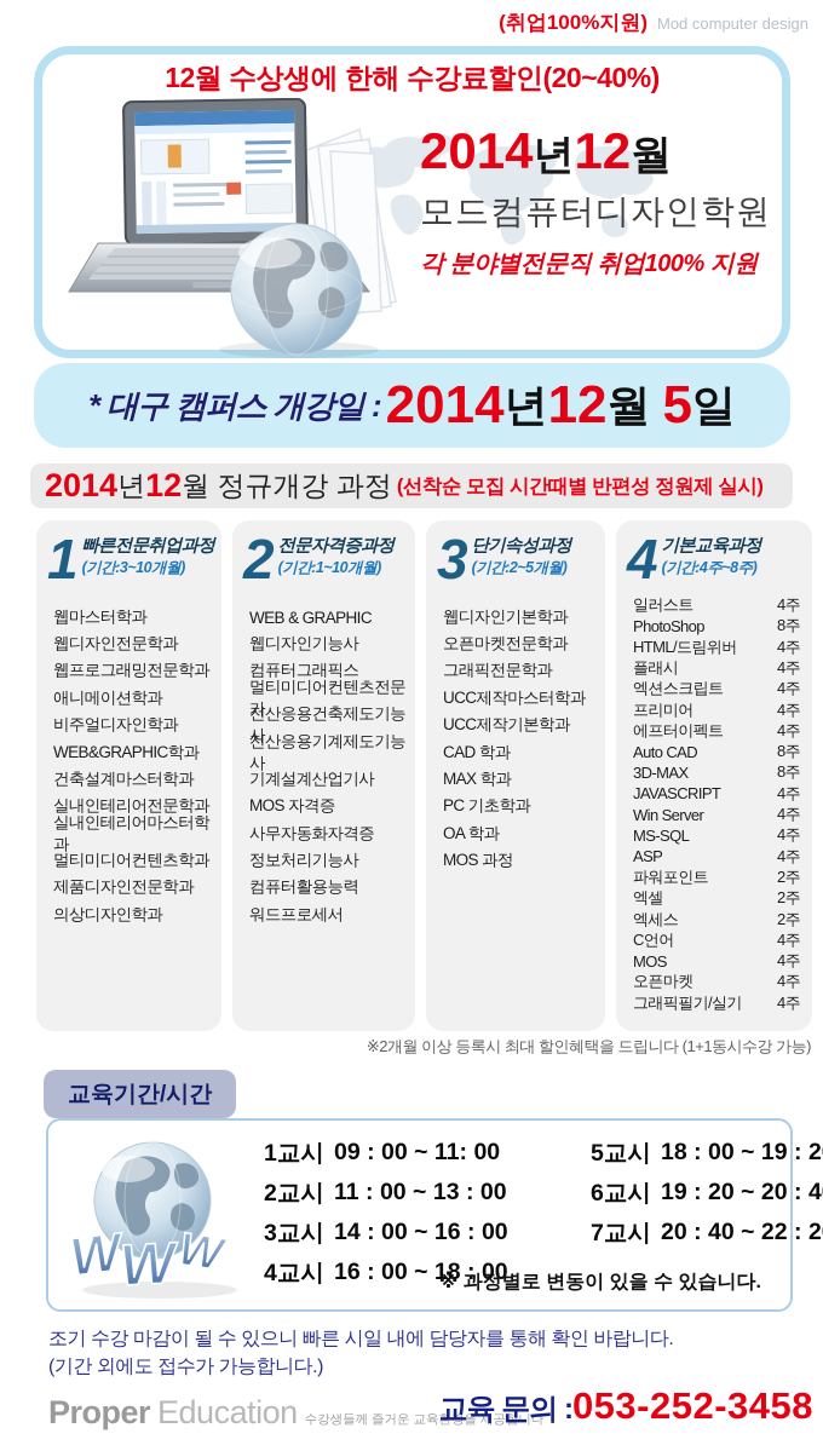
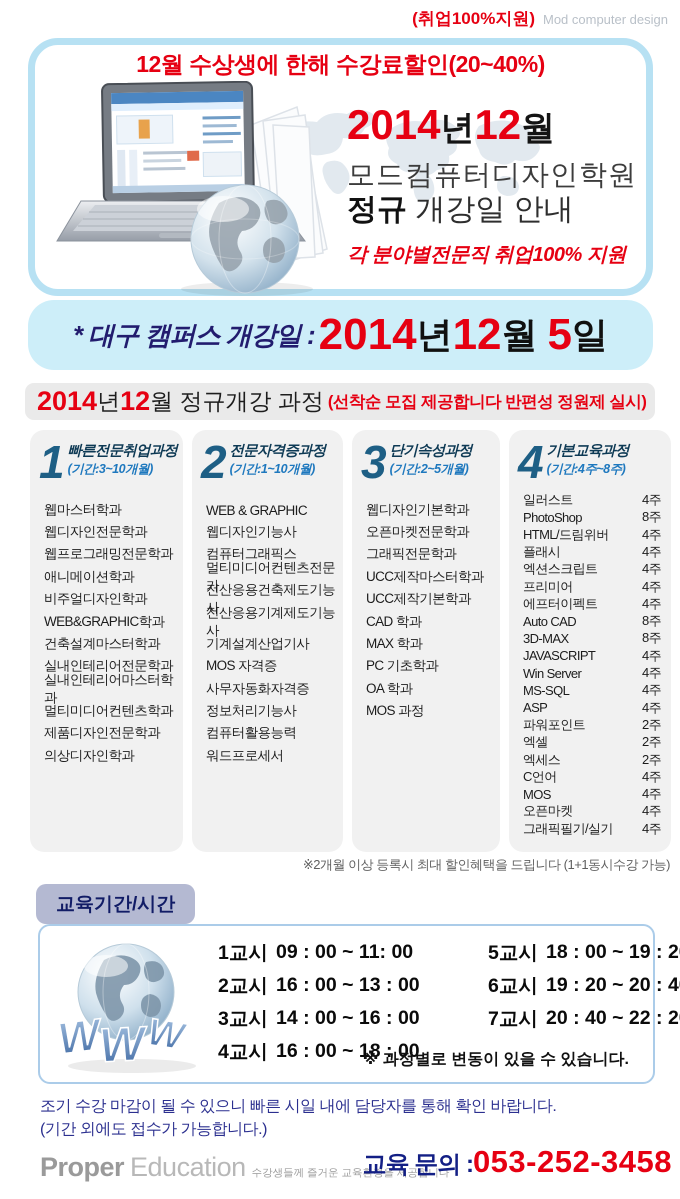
  (취업100%지원)
  Mod computer design
  12월 수상생에 한해 수강료할인(20~40%)
  2014년12월
  모드컴퓨터디자인학원
+ 정규 개강일 안내
  각 분야별전문직 취업100% 지원
  * 대구 캠퍼스 개강일 :
  2014
  년
  12
  월
  5
  일
  2014
  년
  12
  월 정규개강 과정
- (선착순 모집 시간때별 반편성 정원제 실시)
+ (선착순 모집 제공합니다 반편성 정원제 실시)
  1
  빠른전문취업과정
  (기간:3~10개월)
  웹마스터학과
  웹디자인전문학과
  웹프로그래밍전문학과
  애니메이션학과
  비주얼디자인학과
  WEB&GRAPHIC학과
  건축설계마스터학과
  실내인테리어전문학과
  실내인테리어마스터학과
  멀티미디어컨텐츠학과
  제품디자인전문학과
  의상디자인학과
  2
  전문자격증과정
  (기간:1~10개월)
  WEB & GRAPHIC
  웹디자인기능사
  컴퓨터그래픽스
  멀티미디어컨텐츠전문가
  전산응용건축제도기능사
  전산응용기계제도기능사
  기계설계산업기사
  MOS 자격증
  사무자동화자격증
  정보처리기능사
  컴퓨터활용능력
  워드프로세서
  3
  단기속성과정
  (기간:2~5개월)
  웹디자인기본학과
  오픈마켓전문학과
  그래픽전문학과
  UCC제작마스터학과
  UCC제작기본학과
  CAD 학과
  MAX 학과
  PC 기초학과
  OA 학과
  MOS 과정
  4
  기본교육과정
  (기간:4주~8주)
  일러스트
  4주
  PhotoShop
  8주
  HTML/드림위버
  4주
  플래시
  4주
  엑션스크립트
  4주
  프리미어
  4주
  에프터이펙트
  4주
  Auto CAD
  8주
  3D-MAX
  8주
  JAVASCRIPT
  4주
  Win Server
  4주
  MS-SQL
  4주
  ASP
  4주
  파워포인트
  2주
  엑셀
  2주
  엑세스
  2주
  C언어
  4주
  MOS
  4주
  오픈마켓
  4주
  그래픽필기/실기
  4주
  ※2개월 이상 등록시 최대 할인혜택을 드립니다 (1+1동시수강 가능)
  교육기간/시간
  1교시
  09 : 00 ~ 11: 00
  5교시
  18 : 00 ~ 19 : 2
  2교시
- 11 : 00 ~ 13 : 00
+ 16 : 00 ~ 13 : 00
  6교시
  19 : 20 ~ 20 : 4
  3교시
  14 : 00 ~ 16 : 00
  7교시
  20 : 40 ~ 22 : 2
  4교시
  16 : 00 ~ 18 : 00
  ※ 과정별로 변동이 있을 수 있습니다.
  조기 수강 마감이 될 수 있으니 빠른 시일 내에 담당자를 통해 확인 바랍니다.
  (기간 외에도 접수가 가능합니다.)
  Proper
  Education
  수강생들께 즐거운 교육환경을 제공합니다
  교육 문의 :
  053-252-3458
